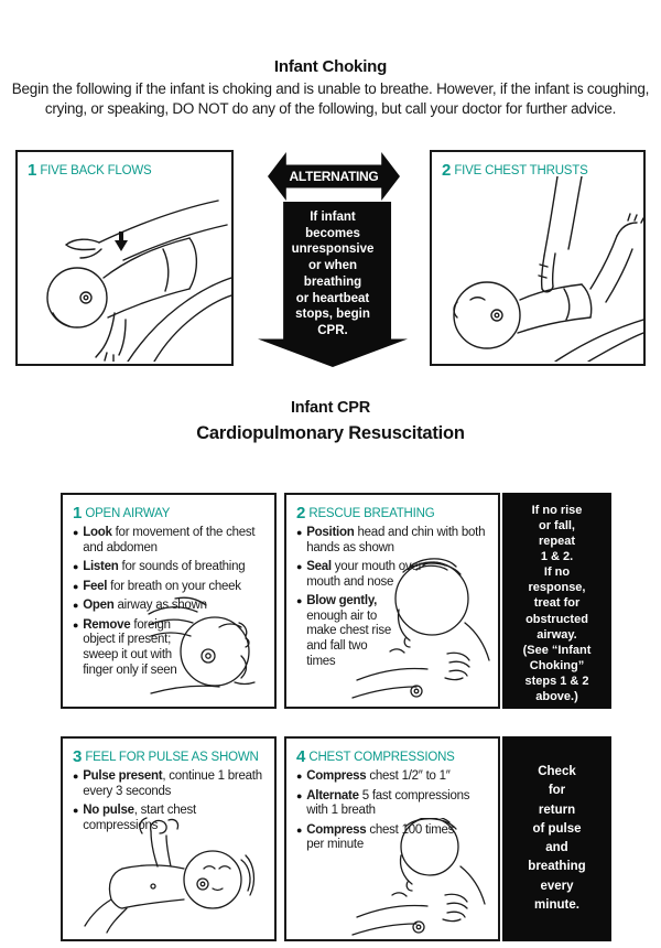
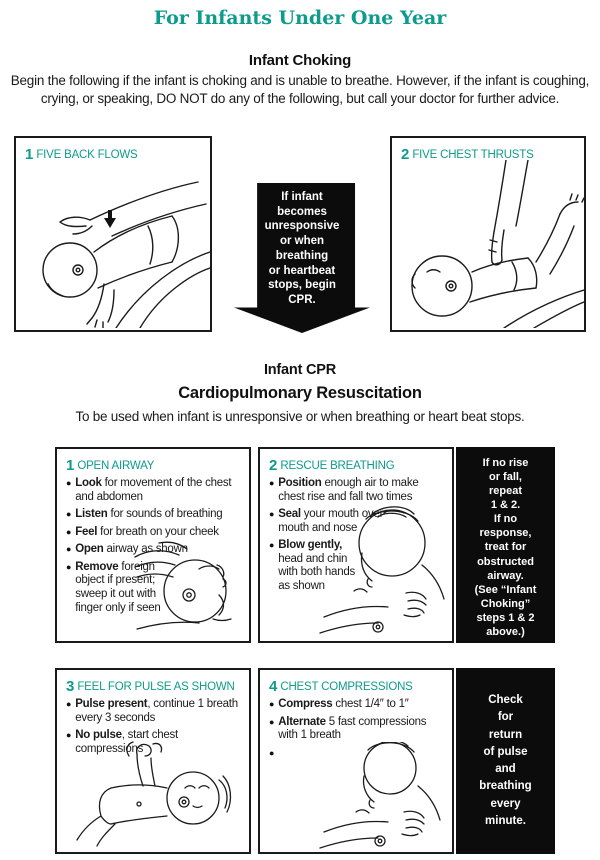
+ For Infants Under One Year
  Infant Choking
  Begin the following if the infant is choking and is unable to breathe. However, if the infant is coughing, crying, or speaking, DO NOT do any of the following, but call your doctor for further advice.
  1 FIVE BACK FLOWS
- ALTERNATING
  If infant
  becomes
  unresponsive
  or when
  breathing
  or heartbeat
  stops, begin
  CPR.
  2 FIVE CHEST THRUSTS
  Infant CPR
  Cardiopulmonary Resuscitation
+ To be used when infant is unresponsive or when breathing or heart beat stops.
  1 OPEN AIRWAY
  ●
  Look for movement of the chest and abdomen
  ●
  Listen for sounds of breathing
  ●
  Feel for breath on your cheek
  ●
  Open airway as shown
  ●
  Remove forign object if present; sweep it out with finger only if seen
  2 RESCUE BREATHING
  ●
- Position head and chin with both hands as shown
+ Position enough air to make chest rise and fall two times
  ●
  Seal your mouth ovr mouth and nose
  ●
- Blow gently, enough air to make chest rise and fall two times
+ Blow gently, head and chin with both hands as shown
  If no rise
  or fall,
  repeat
  1 & 2.
  If no
  response,
  treat for
  obstructed
  airway.
  (See “Infant
  Choking”
  steps 1 & 2
  above.)
  3 FEEL FOR PULSE AS SHOWN
  ●
  Pulse present, continue 1 breath every 3 seconds
  ●
  No pulse, start chest compressions
  4 CHEST COMPRESSIONS
  ●
- Compress chest 1/2″ to 1″
+ Compress chest 1/4″ to 1″
  ●
  Alternate 5 fast compressions with 1 breath
  ●
- Compress chest 100 times per minute
  Check
  for
  return
  of pulse
  and
  breathing
  every
  minute.
